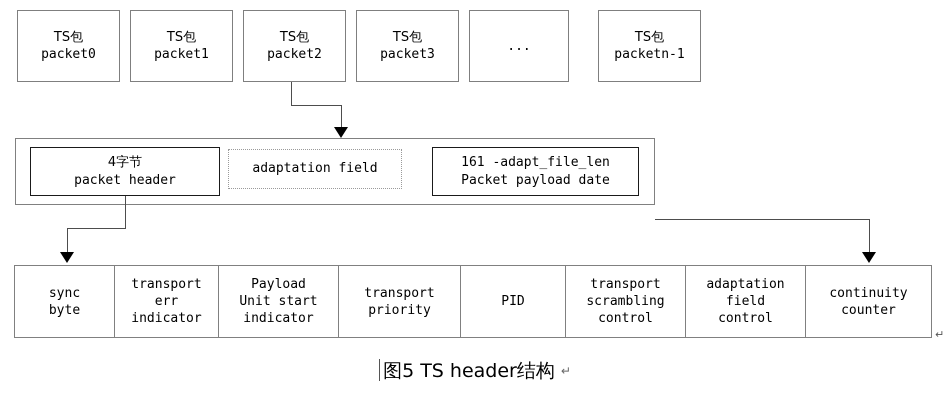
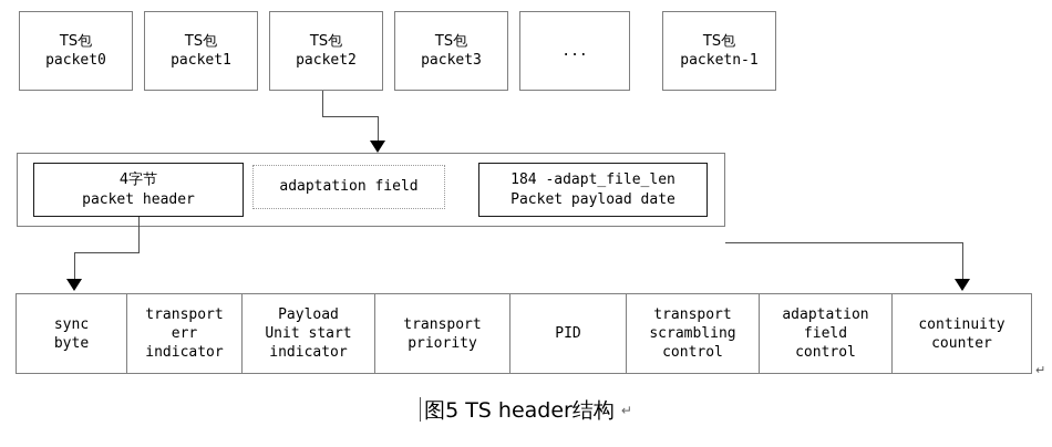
  TS包
  packet0
  TS包
  packet1
  TS包
  packet2
  TS包
  packet3
  ...
  TS包
  packetn-1
  4字节
  packet header
  adaptation field
- 161 -adapt_file_len
+ 184 -adapt_file_len
  Packet payload date
  sync
  byte
  transport
  err
  indicator
  Payload
  Unit start
  indicator
  transport
  priority
  PID
  transport
  scrambling
  control
  adaptation
  field
  control
  continuity
  counter
  ↵
  图5 TS header结构 ↵
